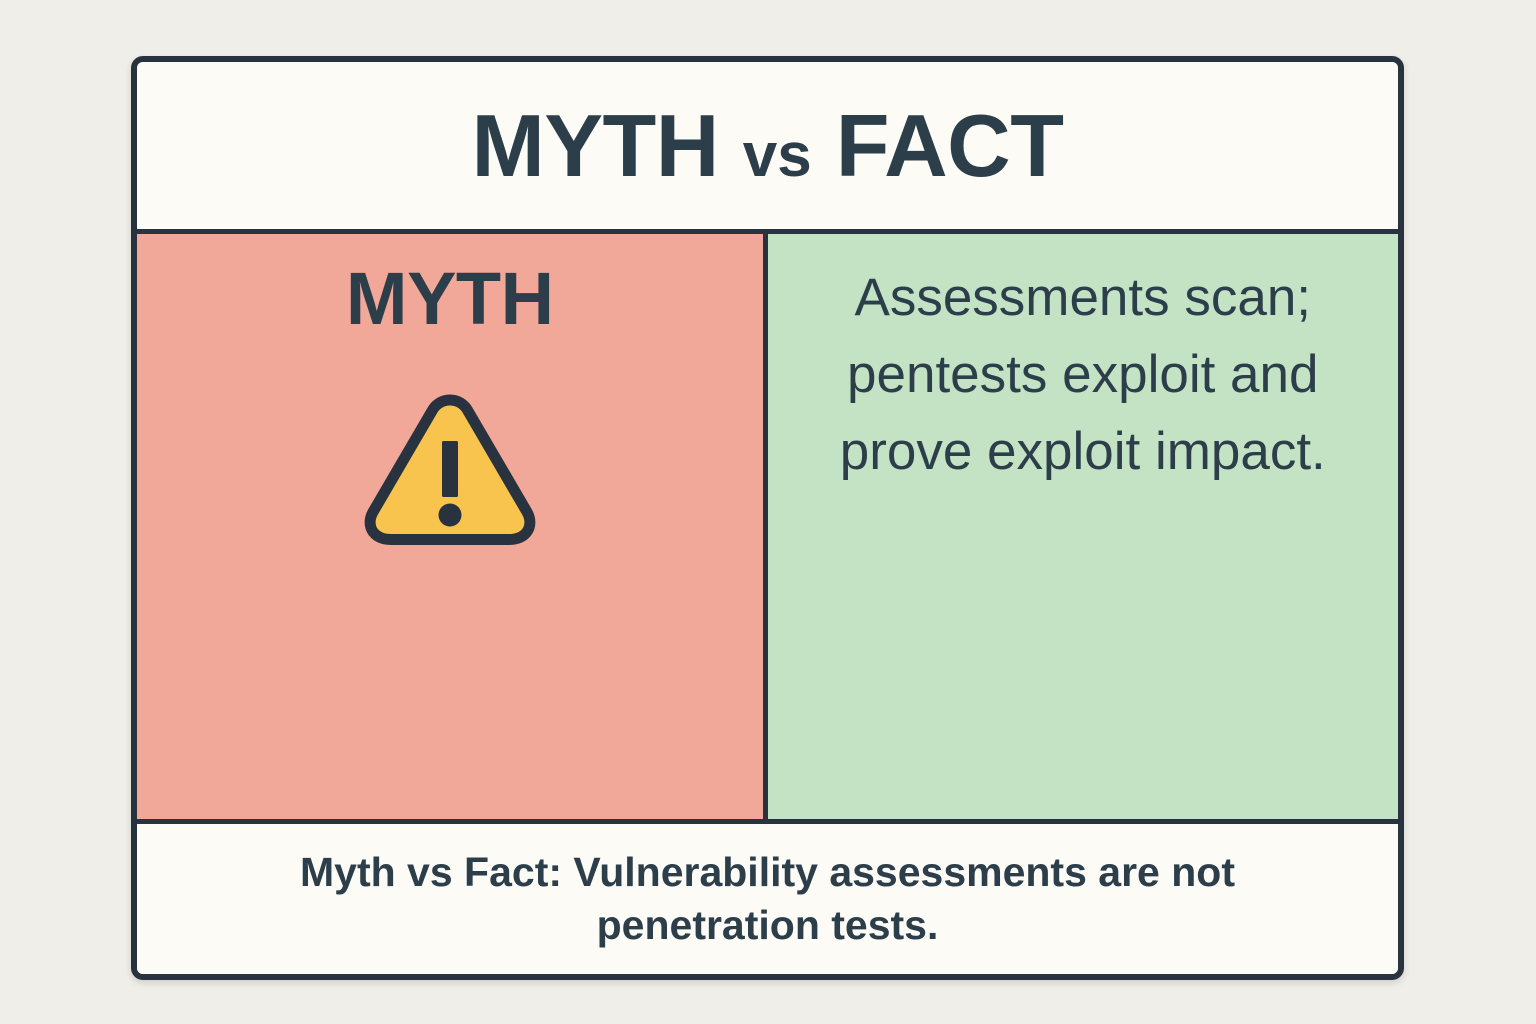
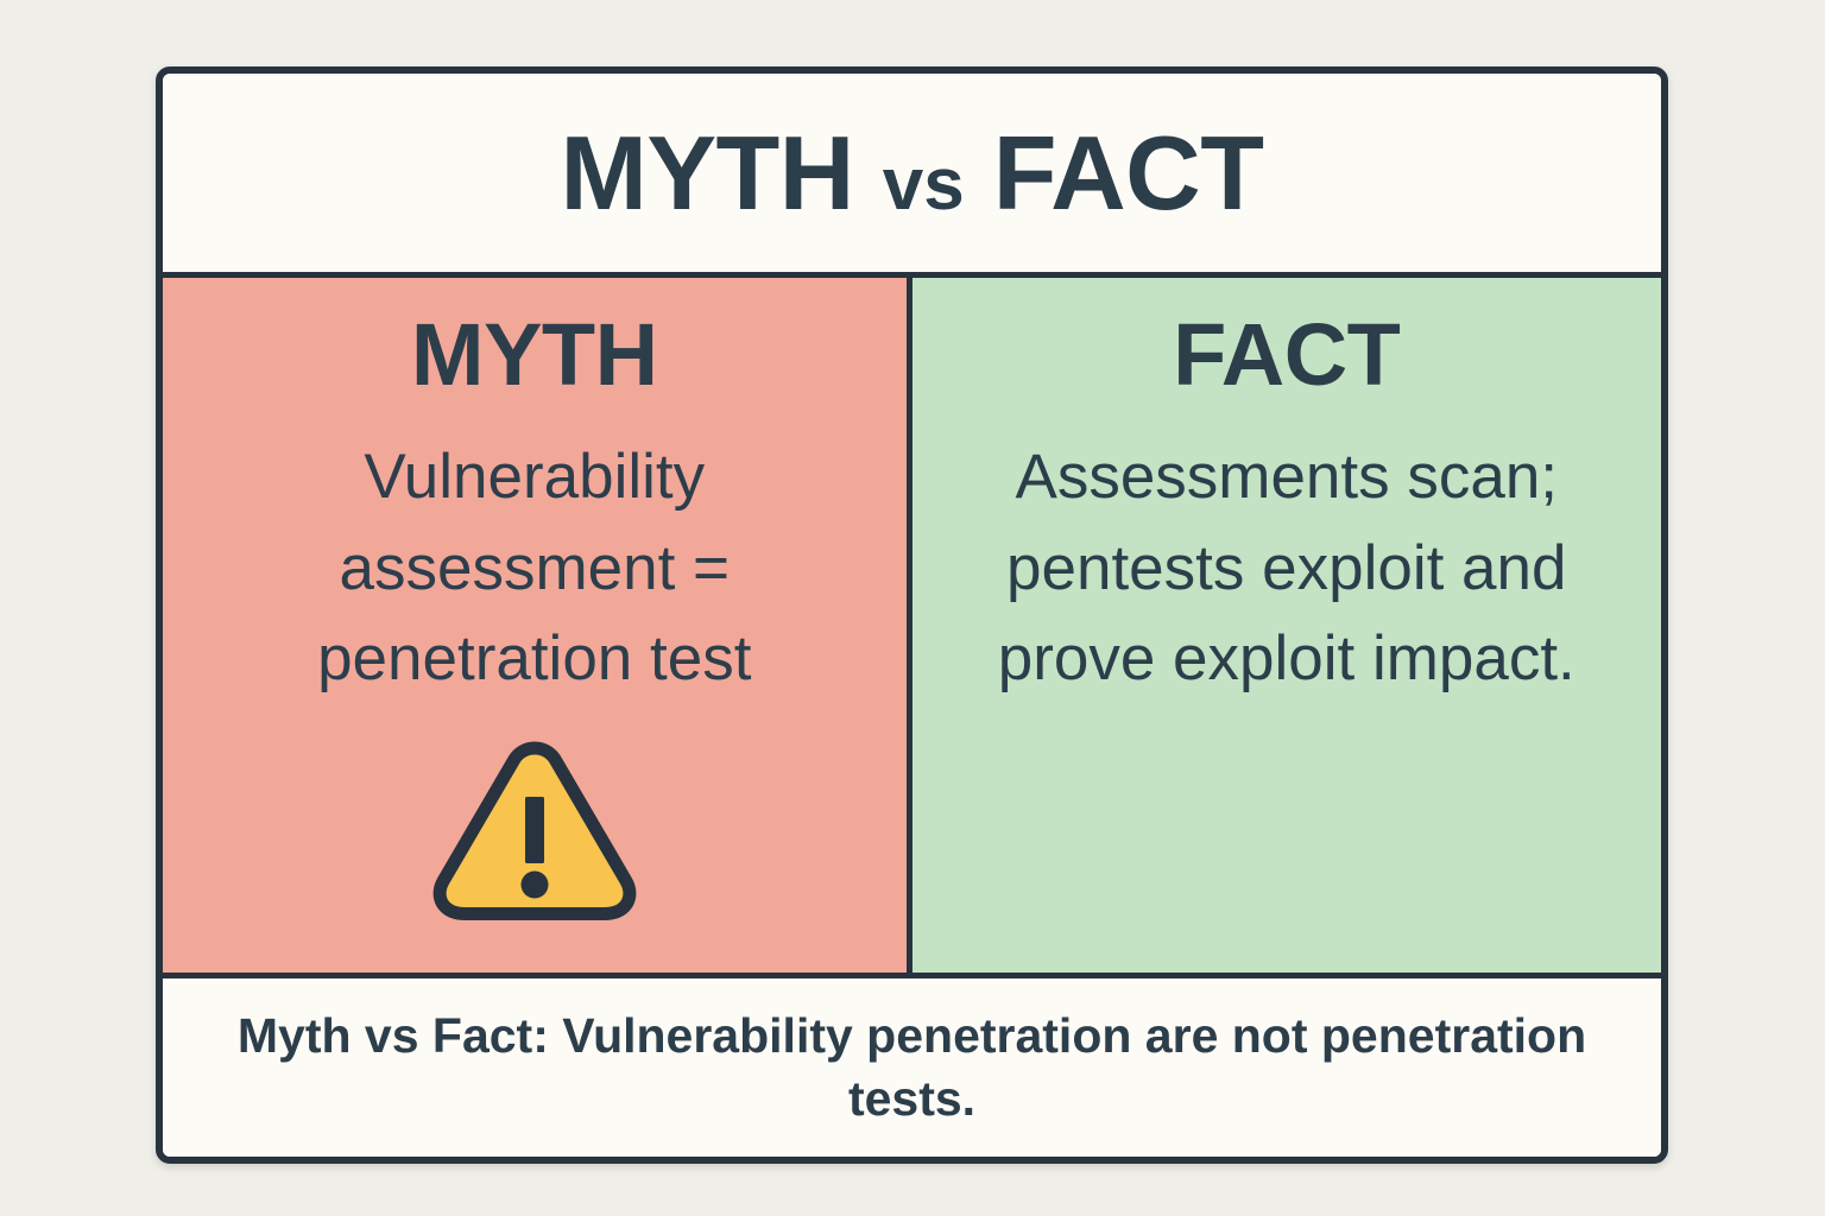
  MYTH vs FACT
  MYTH
+ Vulnerability assessment = penetration test
+ FACT
  Assessments scan; pentests exploit and prove exploit impact.
- Myth vs Fact: Vulnerability assessments are not penetration tests.
+ Myth vs Fact: Vulnerability penetration are not penetration tests.
